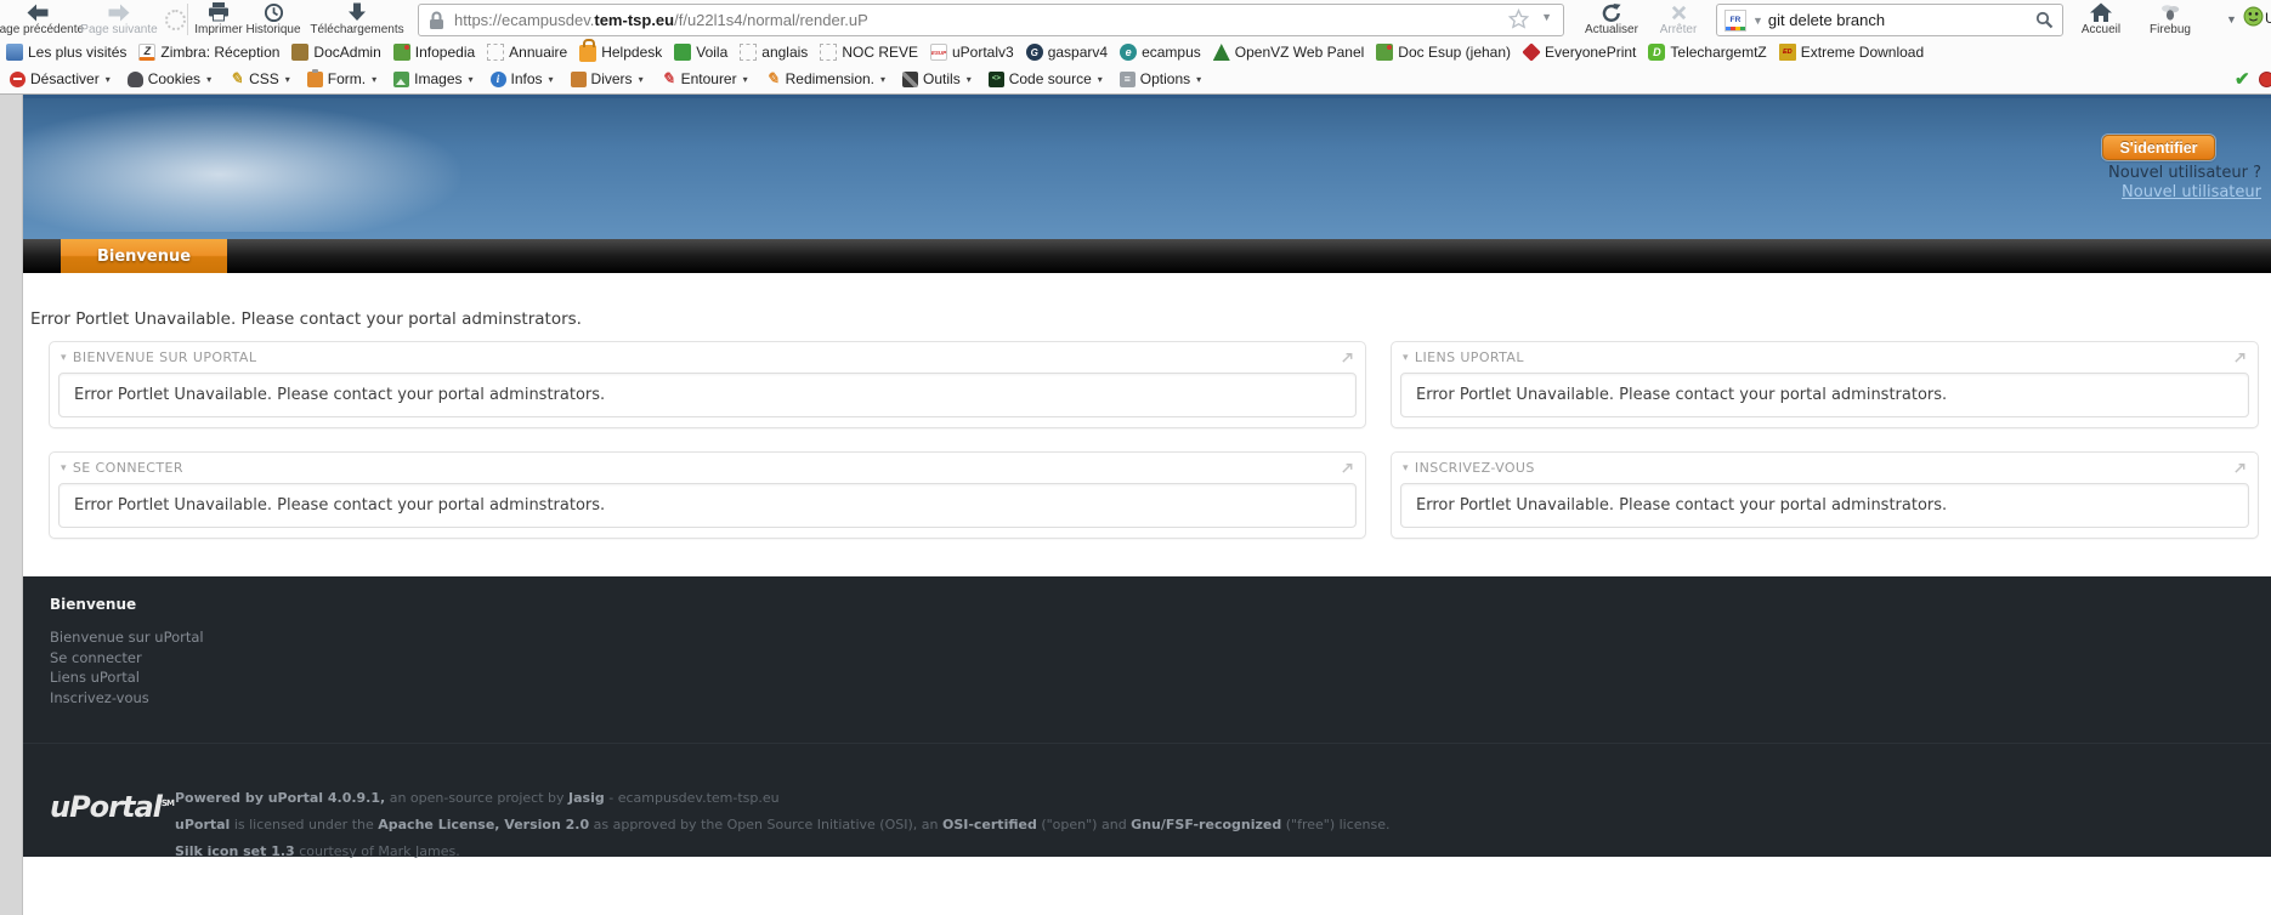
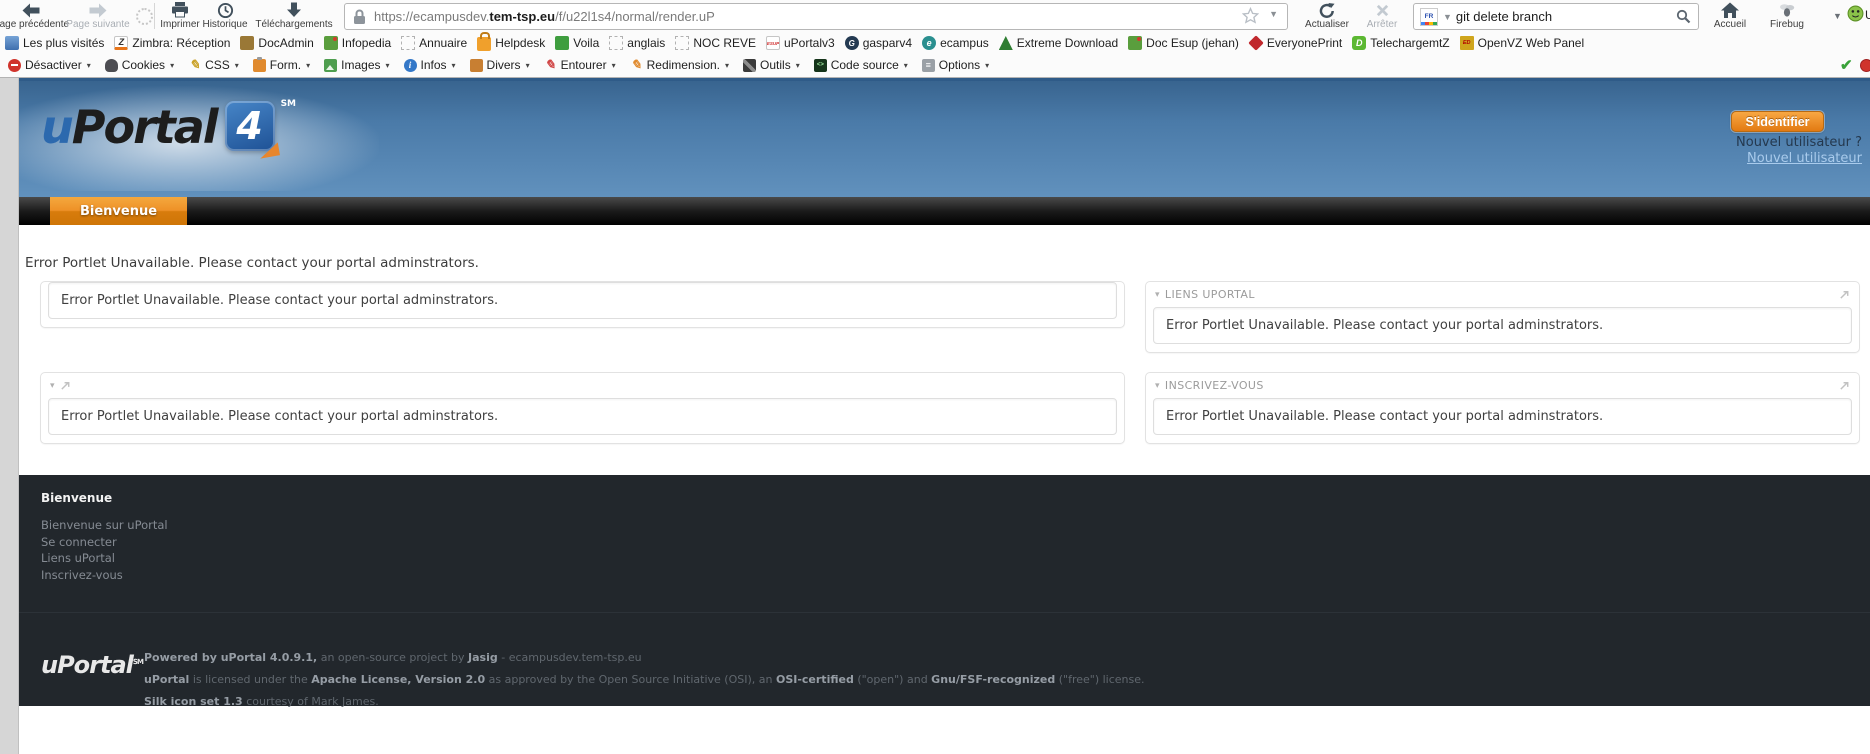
  age précédente
  Page suivante
  Imprimer
  Historique
  Téléchargements
  https://ecampusdev.tem-tsp.eu/f/u22l1s4/normal/render.uP
  ▼
  Actualiser
  Arrêter
  ▼
  git delete branch
  Accueil
  Firebug
  ▼
  U
  Les plus visités
  Z
  Zimbra: Réception
  DocAdmin
  Infopedia
  Annuaire
  Helpdesk
  Voila
  anglais
  NOC REVE
  uPortalv3
  G
  gasparv4
  e
  ecampus
- OpenVZ Web Panel
+ Extreme Download
  Doc Esup (jehan)
  EveryonePrint
  D
  TelechargemtZ
- Extreme Download
+ OpenVZ Web Panel
  Désactiver
  Cookies
  ✎
  CSS
  Form.
  Images
  i
  Infos
  Divers
  ✎
  Entourer
  ✎
  Redimension.
  Outils
  Code source
  ≡
  Options
  ✔
+ u
+ Portal
+ 4
+ SM
  S'identifier
  Nouvel utilisateur ? Nouvel utilisateur
  Bienvenue
  Error Portlet Unavailable. Please contact your portal adminstrators.
- BIENVENUE SUR UPORTAL
  Error Portlet Unavailable. Please contact your portal adminstrators.
  LIENS UPORTAL
  Error Portlet Unavailable. Please contact your portal adminstrators.
- SE CONNECTER
  Error Portlet Unavailable. Please contact your portal adminstrators.
  INSCRIVEZ-VOUS
  Error Portlet Unavailable. Please contact your portal adminstrators.
  Bienvenue
  Bienvenue sur uPortal
  Se connecter
  Liens uPortal
  Inscrivez-vous
  uPortalSM
  Powered by uPortal 4.0.9.1, an open-source project by Jasig - ecampusdev.tem-tsp.eu
  uPortal is licensed under the Apache License, Version 2.0 as approved by the Open Source Initiative (OSI), an OSI-certified ("open") and Gnu/FSF-recognized ("free") license.
  Silk icon set 1.3 courtesy of Mark James.
